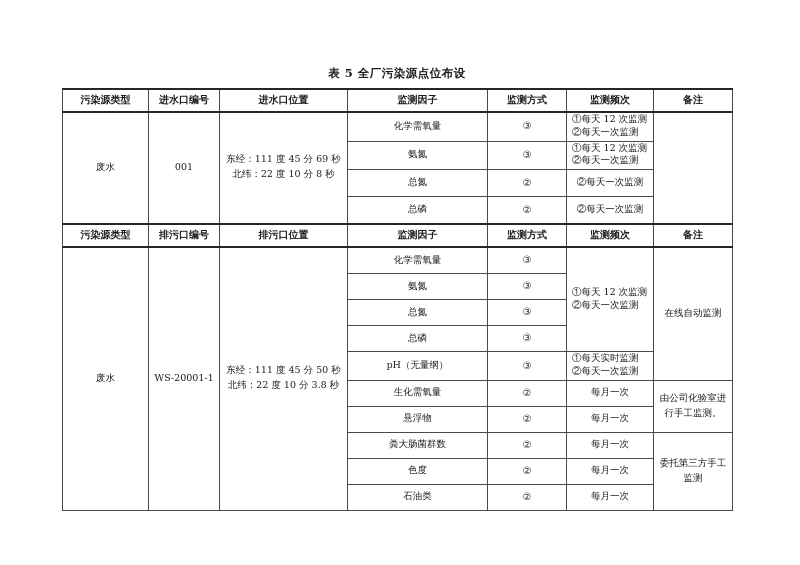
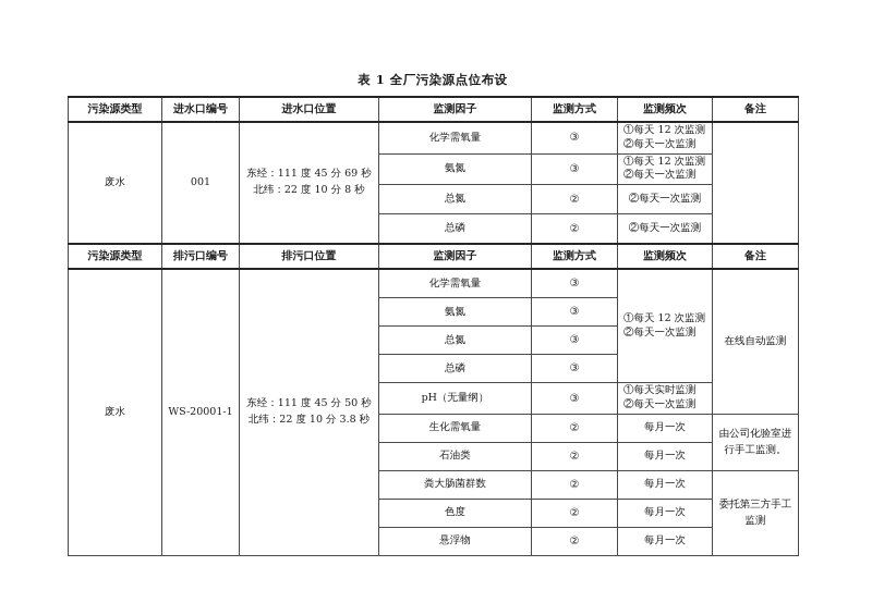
- 表 5 全厂污染源点位布设
+ 表 1 全厂污染源点位布设
  污染源类型	进水口编号	进水口位置	监测因子	监测方式	监测频次	备注
  废水	001	东经：111 度 45 分 69 秒 北纬：22 度 10 分 8 秒	化学需氧量	③	①每天 12 次监测 ②每天一次监测
  氨氮	③	①每天 12 次监测 ②每天一次监测
  总氮	②	②每天一次监测
  总磷	②	②每天一次监测
  污染源类型	排污口编号	排污口位置	监测因子	监测方式	监测频次	备注
  废水	WS-20001-1	东经：111 度 45 分 50 秒 北纬：22 度 10 分 3.8 秒	化学需氧量	③	①每天 12 次监测 ②每天一次监测	在线自动监测
  氨氮	③
  总氮	③
  总磷	③
  pH（无量纲）	③	①每天实时监测 ②每天一次监测
  生化需氧量	②	每月一次	由公司化验室进行手工监测。
- 悬浮物	②	每月一次
+ 石油类	②	每月一次
  粪大肠菌群数	②	每月一次	委托第三方手工监测
  色度	②	每月一次
- 石油类	②	每月一次
+ 悬浮物	②	每月一次
